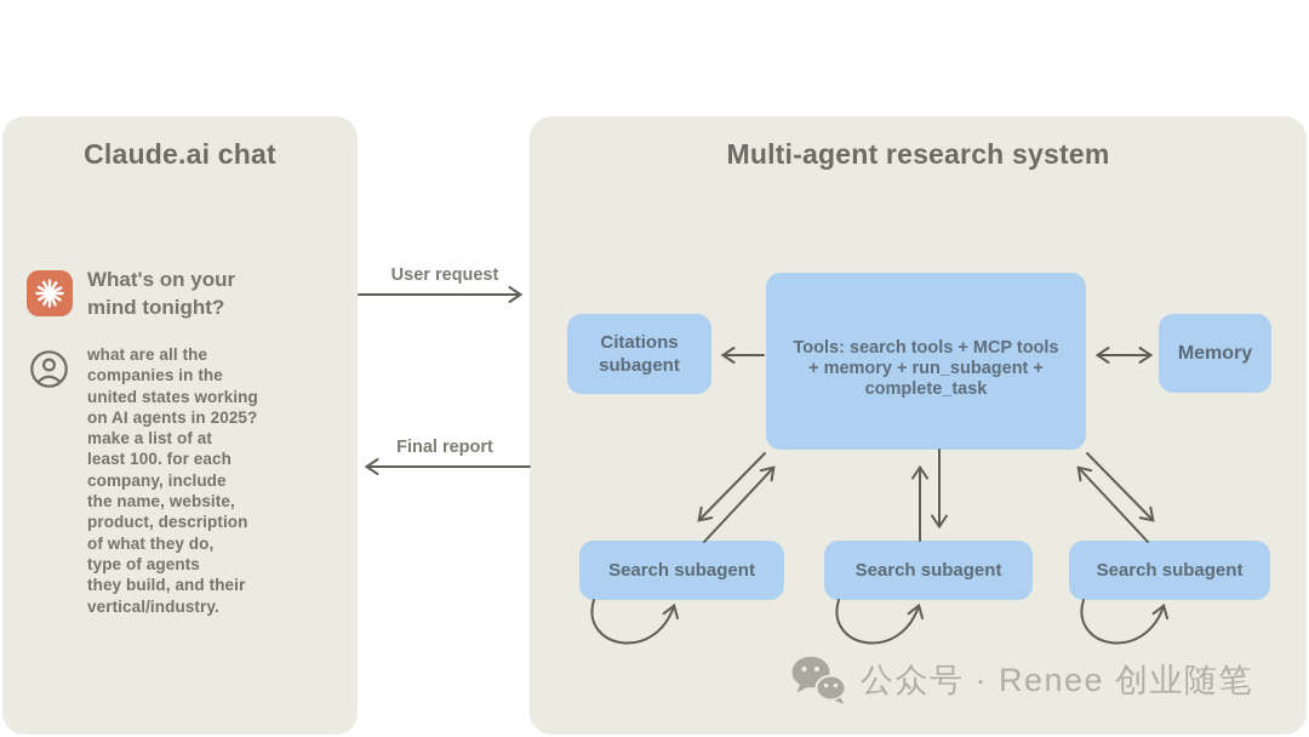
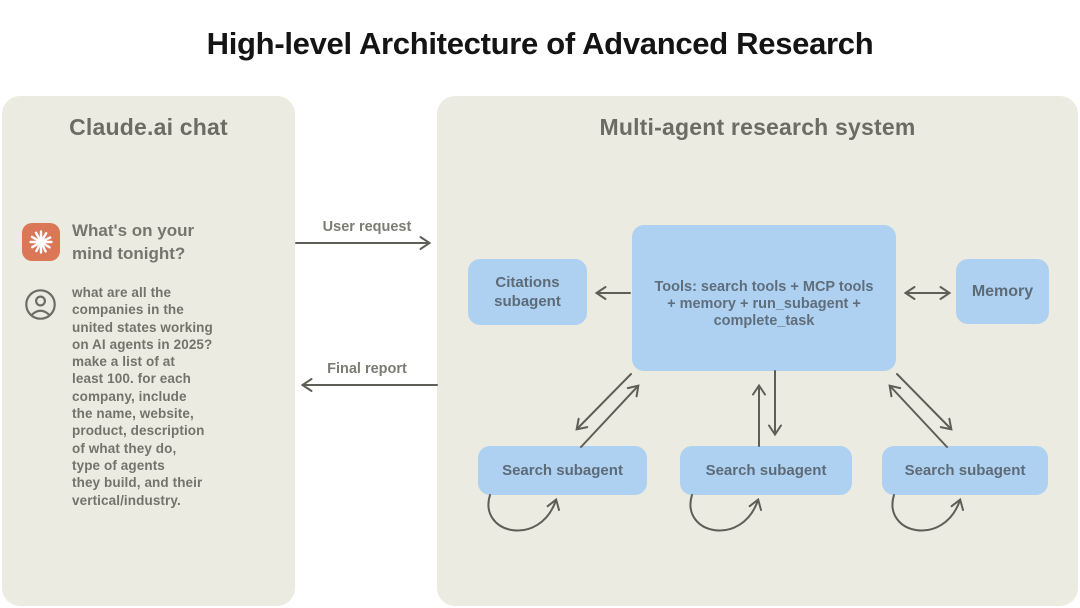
+ High-level Architecture of Advanced Research
  Claude.ai chat
  What's on your
  mind tonight?
  what are all the
  companies in the
  united states working
  on AI agents in 2025?
  make a list of at
  least 100. for each
  company, include
  the name, website,
  product, description
  of what they do,
  type of agents
  they build, and their
  vertical/industry.
  Multi-agent research system
  User request
  Final report
  Tools: search tools + MCP tools
  + memory + run_subagent +
  complete_task
  Citations
  subagent
  Memory
  Search subagent
  Search subagent
  Search subagent
- 公众号 · Renee 创业随笔
